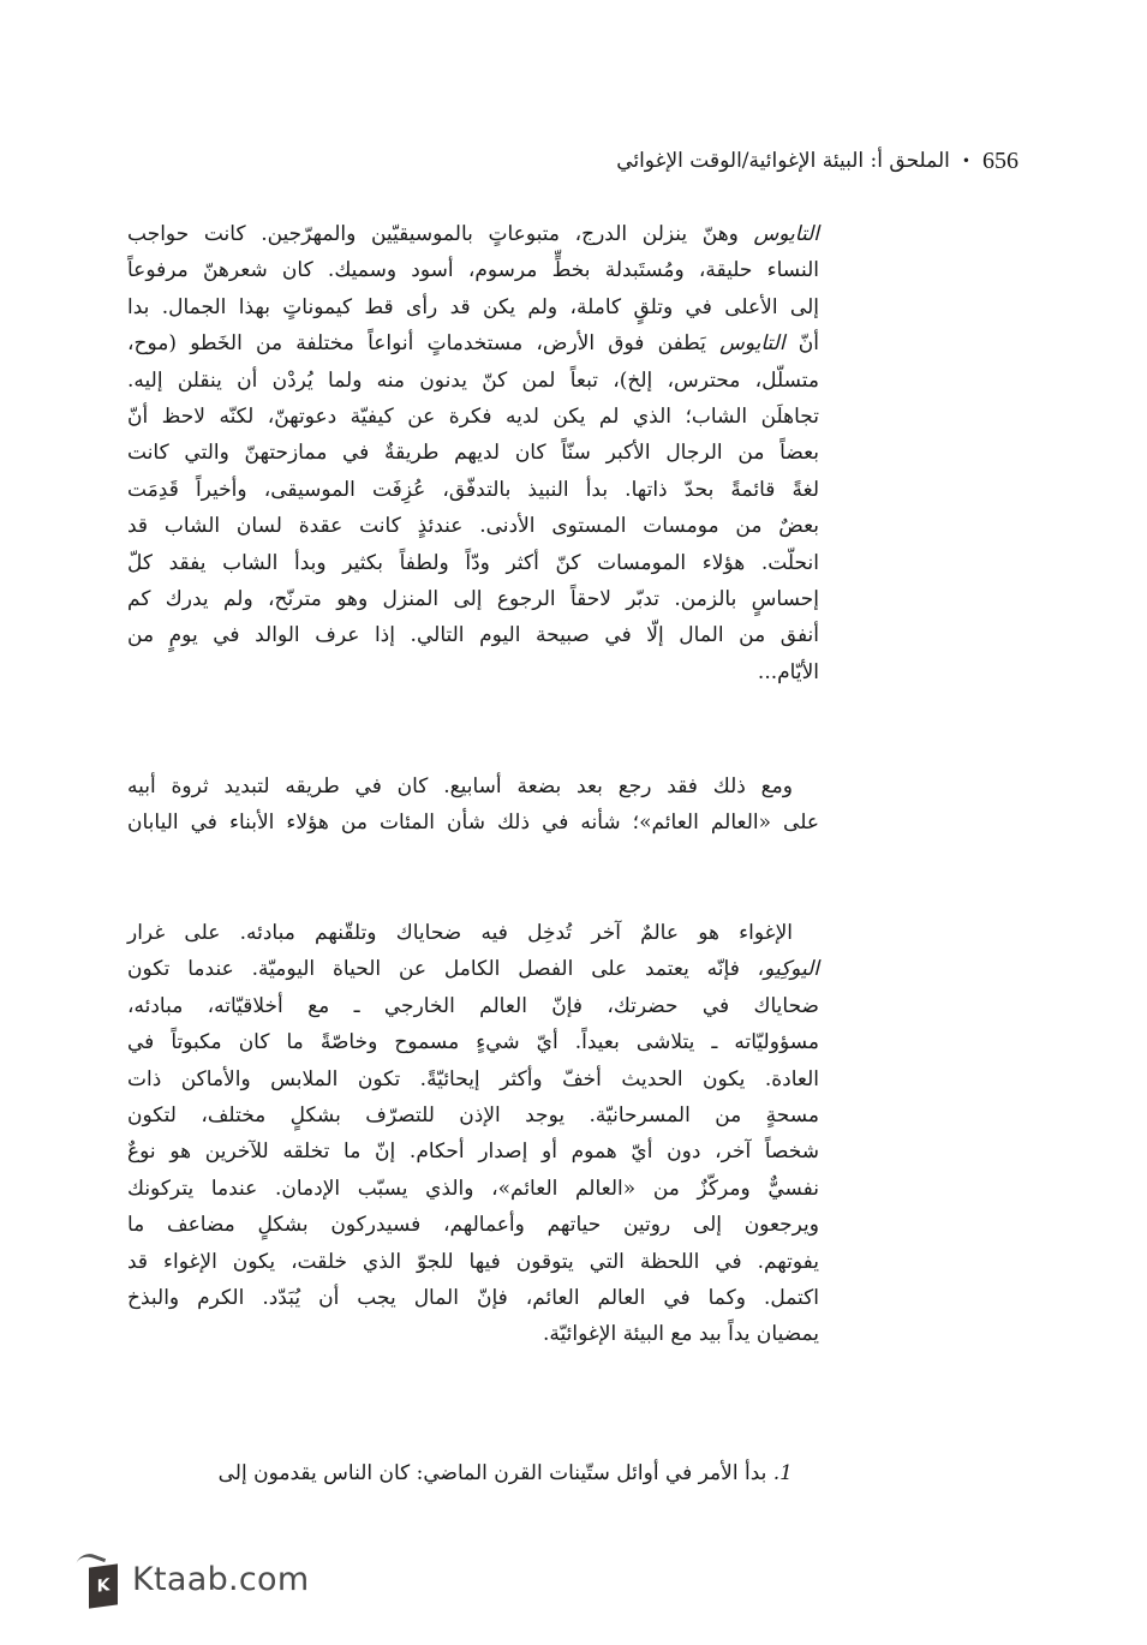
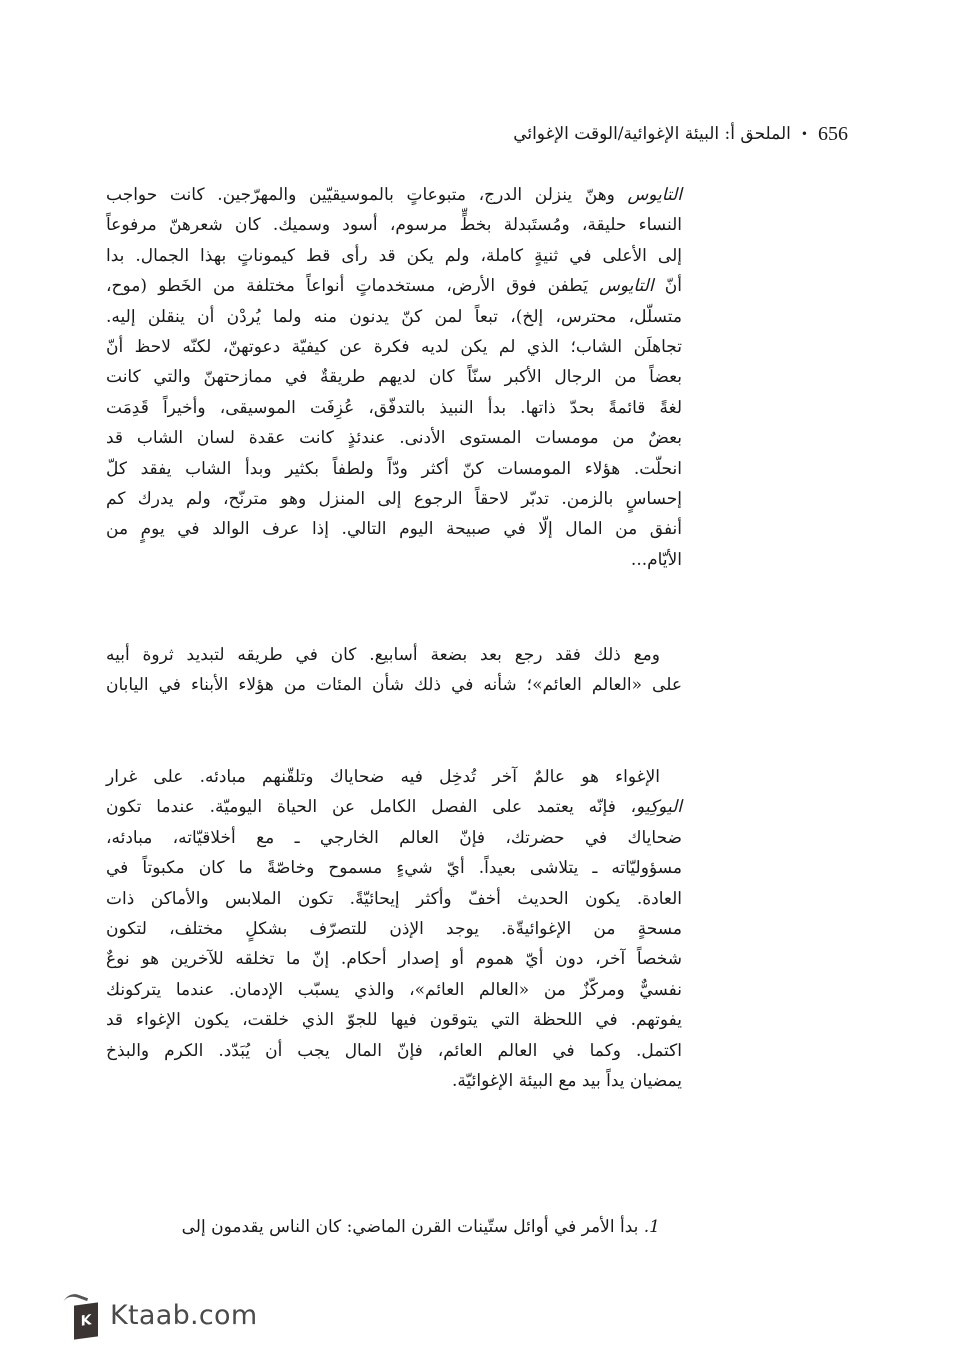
  656
  •
  الملحق أ: البيئة الإغوائية/الوقت الإغوائي
  التايوس وهنّ ينزلن الدرج، متبوعاتٍ بالموسيقيّين والمهرّجين. كانت حواجب
  النساء حليقة، ومُستَبدلة بخطٍّ مرسوم، أسود وسميك. كان شعرهنّ مرفوعاً
- إلى الأعلى في وتلقٍ كاملة، ولم يكن قد رأى قط كيموناتٍ بهذا الجمال. بدا
+ إلى الأعلى في ثنيةٍ كاملة، ولم يكن قد رأى قط كيموناتٍ بهذا الجمال. بدا
  أنّ التايوس يَطفن فوق الأرض، مستخدماتٍ أنواعاً مختلفة من الخَطو (موح،
  متسلّل، محترس، إلخ)، تبعاً لمن كنّ يدنون منه ولما يُردْن أن ينقلن إليه.
  تجاهلَن الشاب؛ الذي لم يكن لديه فكرة عن كيفيّة دعوتهنّ، لكنّه لاحظ أنّ
  بعضاً من الرجال الأكبر سنّاً كان لديهم طريقةٌ في ممازحتهنّ والتي كانت
  لغةً قائمةً بحدّ ذاتها. بدأ النبيذ بالتدفّق، عُزِفَت الموسيقى، وأخيراً قَدِمَت
  بعضٌ من مومسات المستوى الأدنى. عندئذٍ كانت عقدة لسان الشاب قد
  انحلّت. هؤلاء المومسات كنّ أكثر ودّاً ولطفاً بكثير وبدأ الشاب يفقد كلّ
  إحساسٍ بالزمن. تدبّر لاحقاً الرجوع إلى المنزل وهو مترنّح، ولم يدرك كم
  أنفق من المال إلّا في صبيحة اليوم التالي. إذا عرف الوالد في يومٍ من
  الأيّام...
  ومع ذلك فقد رجع بعد بضعة أسابيع. كان في طريقه لتبديد ثروة أبيه
  على «العالم العائم»؛ شأنه في ذلك شأن المئات من هؤلاء الأبناء في اليابان
  الإغواء هو عالمٌ آخر تُدخِل فيه ضحاياك وتلقّنهم مبادئه. على غرار
  اليوكِيو، فإنّه يعتمد على الفصل الكامل عن الحياة اليوميّة. عندما تكون
  ضحاياك في حضرتك، فإنّ العالم الخارجي ـ مع أخلاقيّاته، مبادئه،
  مسؤوليّاته ـ يتلاشى بعيداً. أيّ شيءٍ مسموح وخاصّةً ما كان مكبوتاً في
  العادة. يكون الحديث أخفّ وأكثر إيحائيّةً. تكون الملابس والأماكن ذات
- مسحةٍ من المسرحانيّة. يوجد الإذن للتصرّف بشكلٍ مختلف، لتكون
+ مسحةٍ من الإغوائيةّة. يوجد الإذن للتصرّف بشكلٍ مختلف، لتكون
  شخصاً آخر، دون أيّ هموم أو إصدار أحكام. إنّ ما تخلقه للآخرين هو نوعٌ
  نفسيٌّ ومركّزٌ من «العالم العائم»، والذي يسبّب الإدمان. عندما يتركونك
- ويرجعون إلى روتين حياتهم وأعمالهم، فسيدركون بشكلٍ مضاعف ما
  يفوتهم. في اللحظة التي يتوقون فيها للجوّ الذي خلقت، يكون الإغواء قد
  اكتمل. وكما في العالم العائم، فإنّ المال يجب أن يُبَدّد. الكرم والبذخ
  يمضيان يداً بيد مع البيئة الإغوائيّة.
  1. بدأ الأمر في أوائل ستّينات القرن الماضي: كان الناس يقدمون إلى
  Ktaab.com
